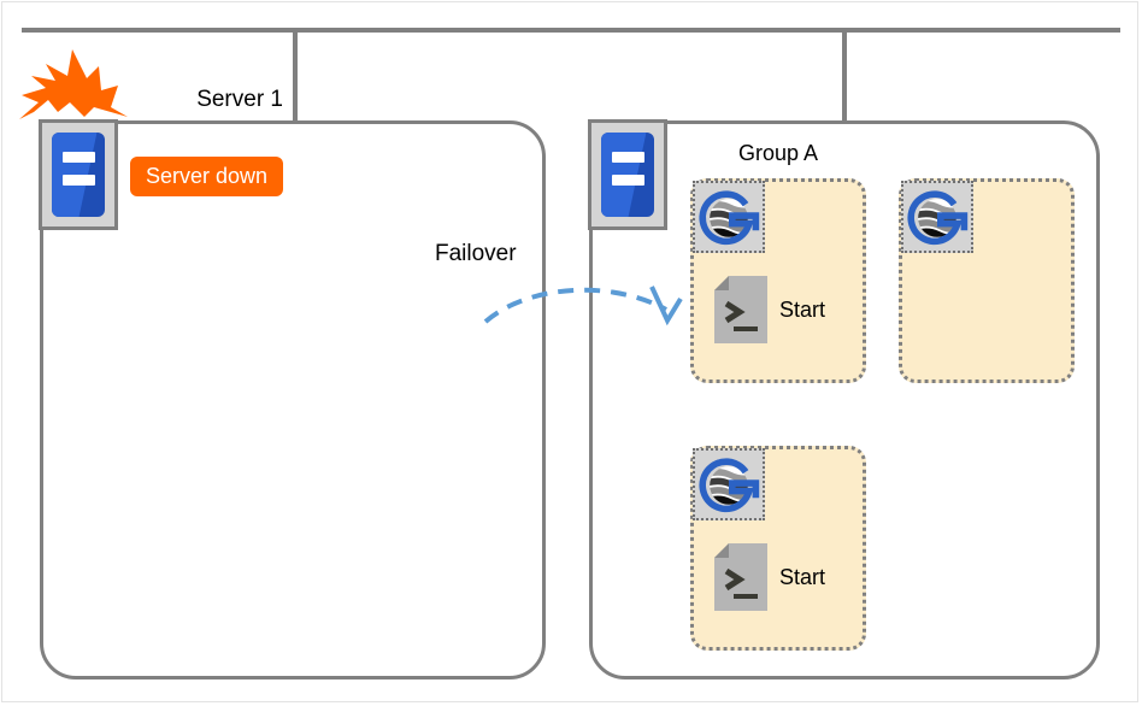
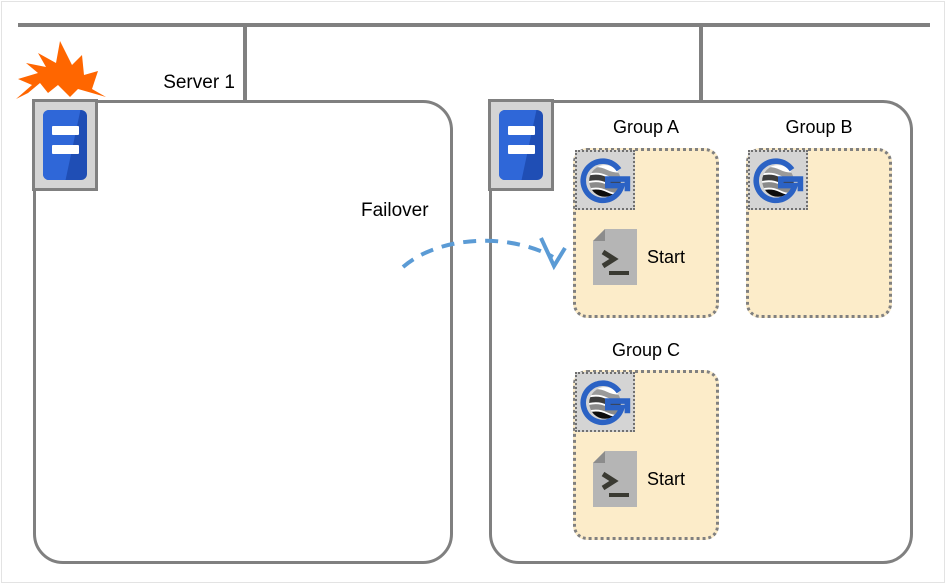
  Server 1
- Server down
  Failover
  Group A
  Start
+ Group B
+ Group C
  Start
